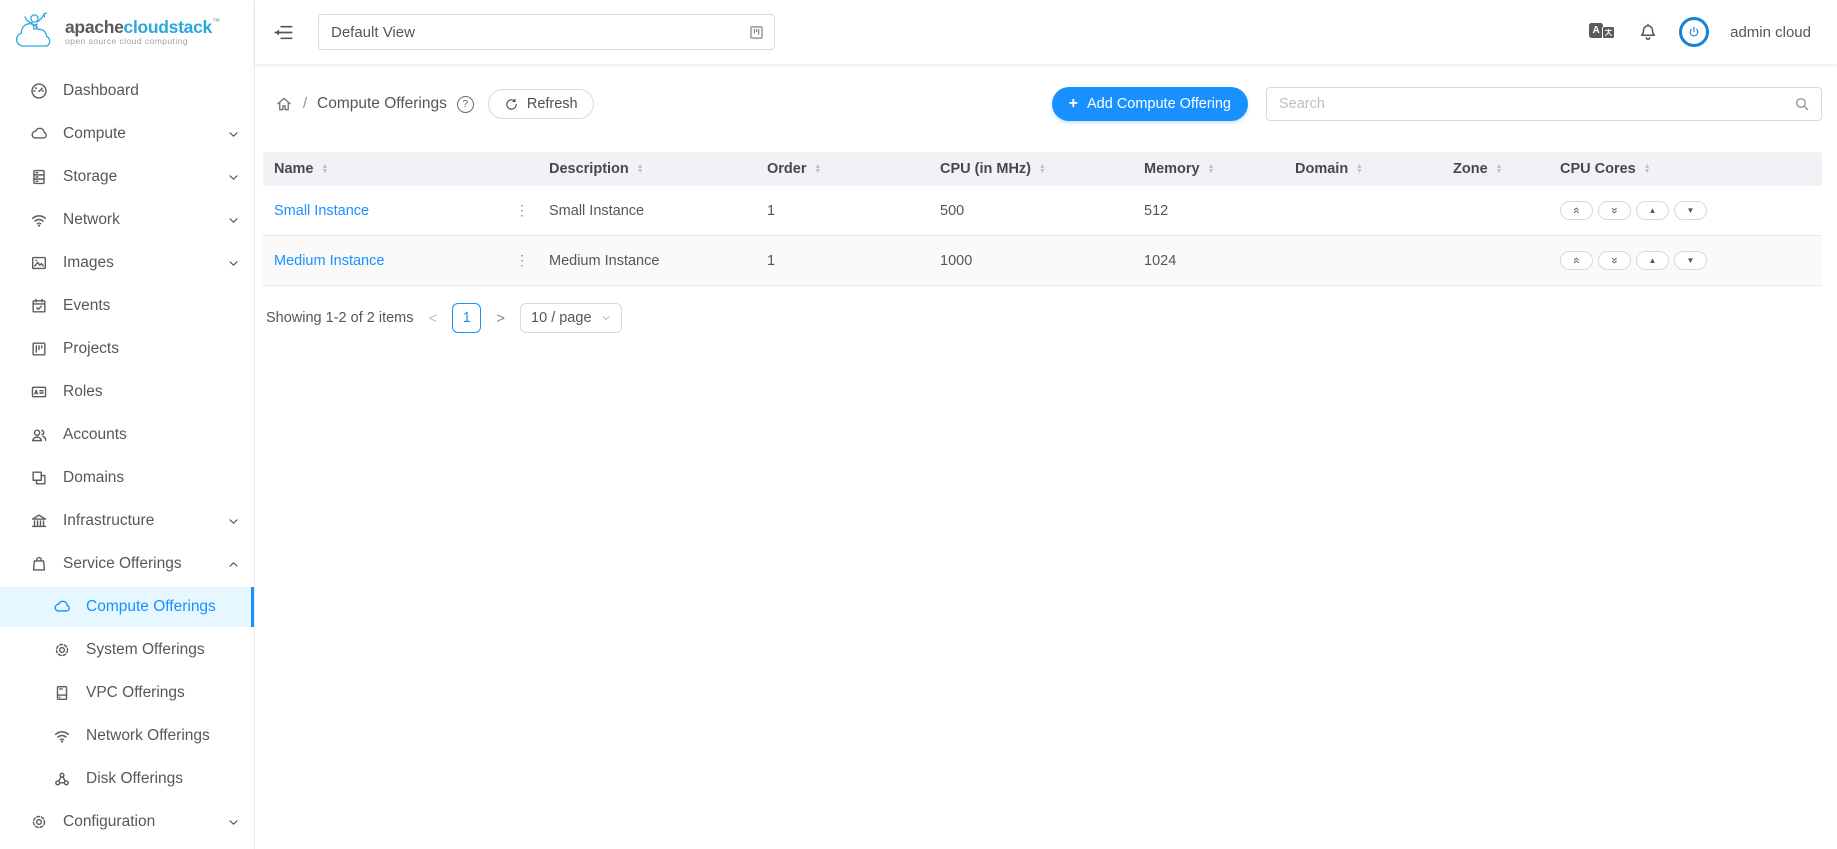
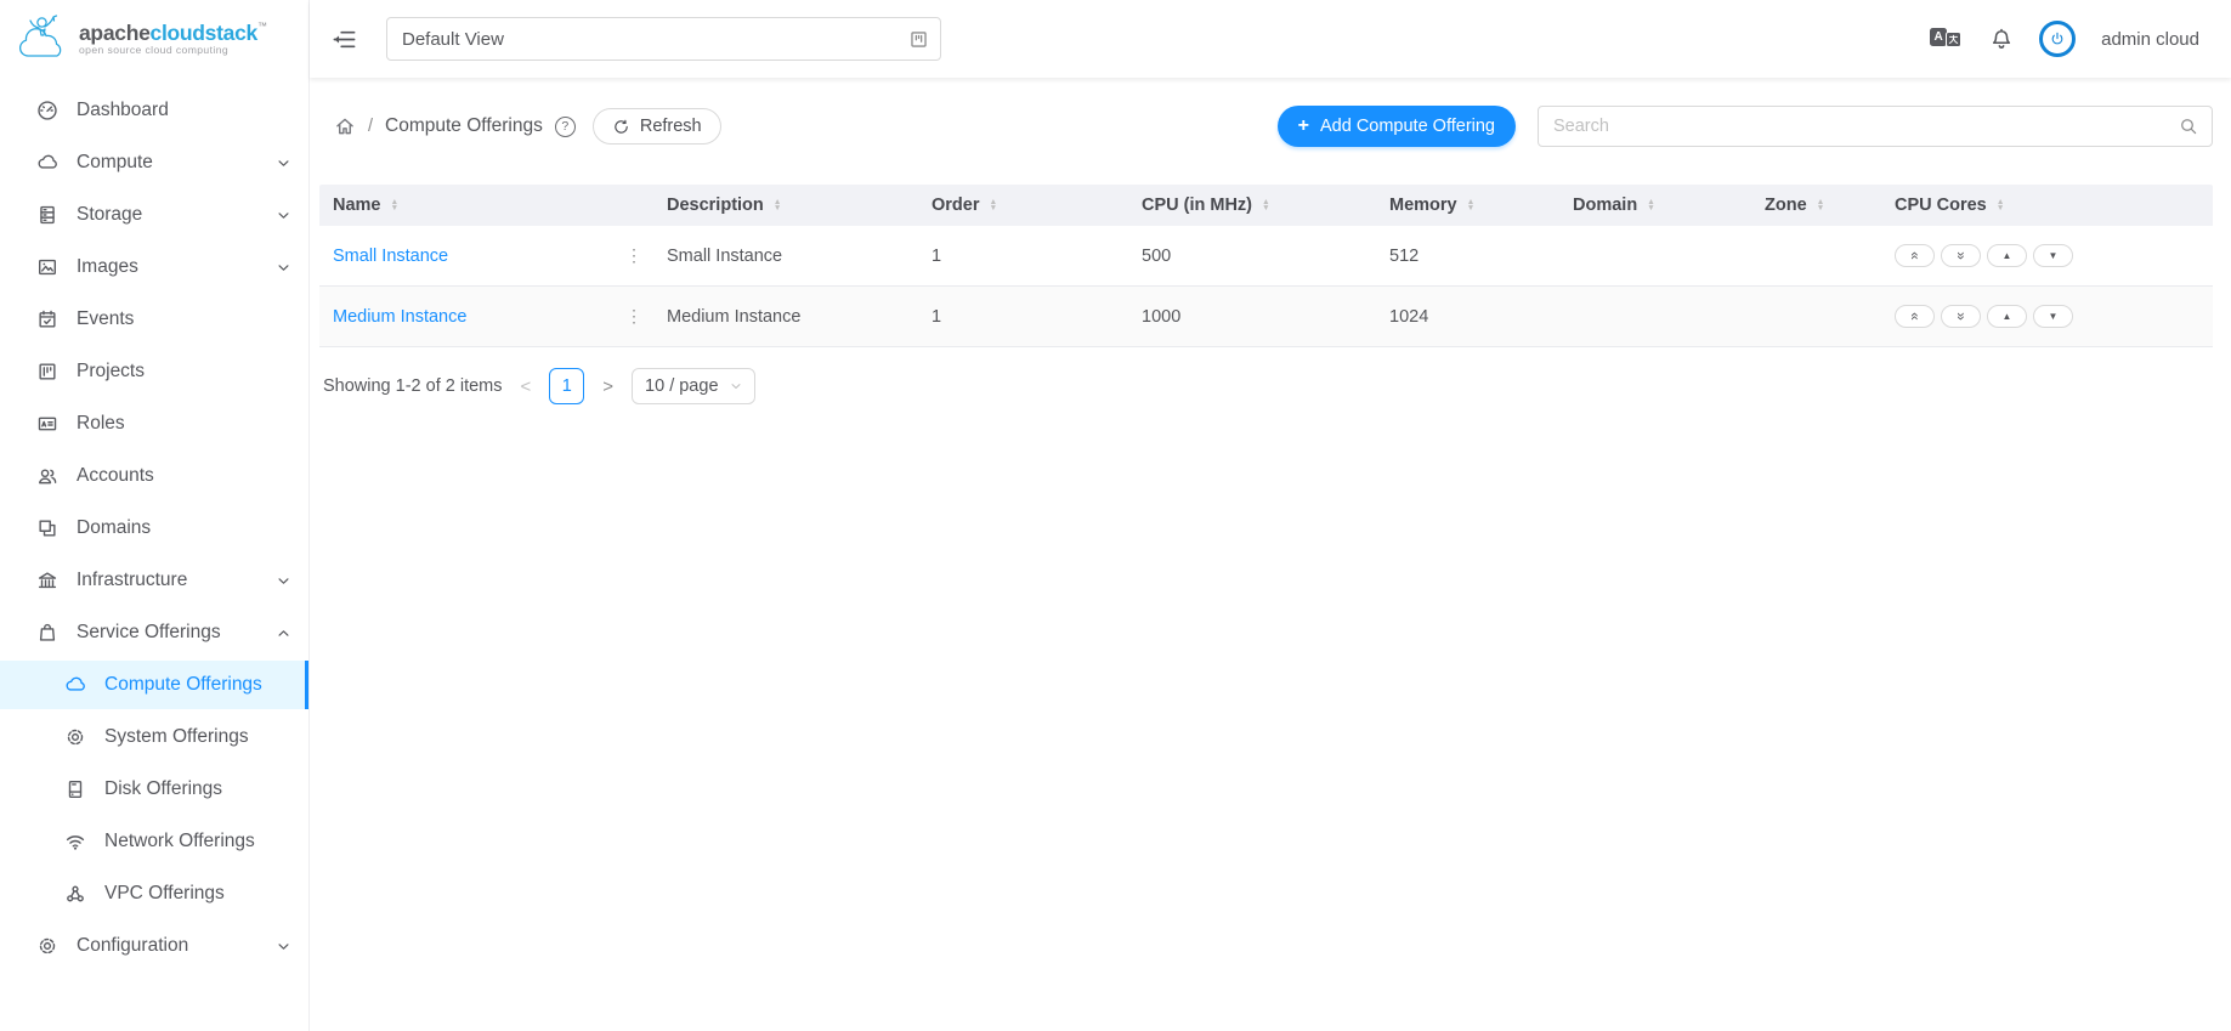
  apachecloudstack™
  open source cloud computing
  Dashboard
  Compute
  Storage
- Network
  Images
  Events
  Projects
  Roles
  Accounts
  Domains
  Infrastructure
  Service Offerings
  Compute Offerings
  System Offerings
- VPC Offerings
+ Disk Offerings
  Network Offerings
- Disk Offerings
+ VPC Offerings
  Configuration
  Default View
  A
  admin cloud
  /
  Compute Offerings
  ?
  Refresh
  +
  Add Compute Offering
  Search
  Name
  Description
  Order
  CPU (in MHz)
  Memory
  Domain
  Zone
  CPU Cores
  Small Instance
  ⋮
  Small Instance
  1
  500
  512
  ▲
  ▼
  Medium Instance
  ⋮
  Medium Instance
  1
  1000
  1024
  ▲
  ▼
  Showing 1-2 of 2 items
  <
  1
  >
  10 / page
